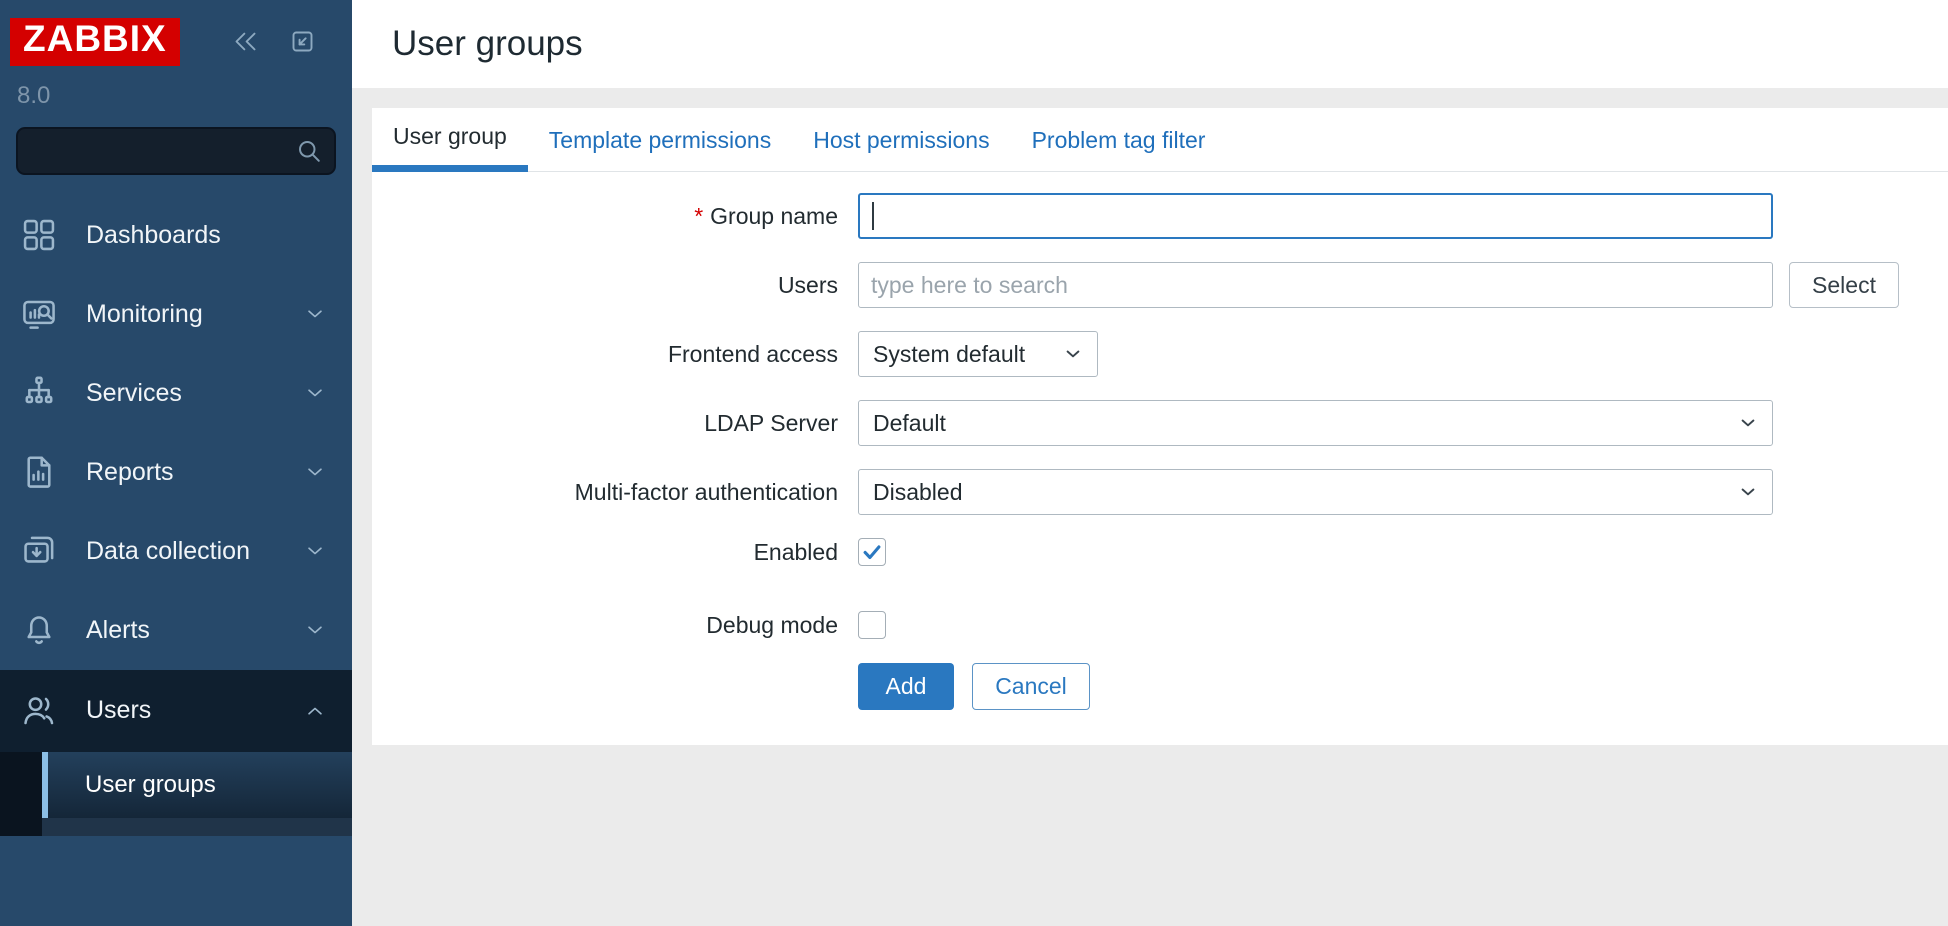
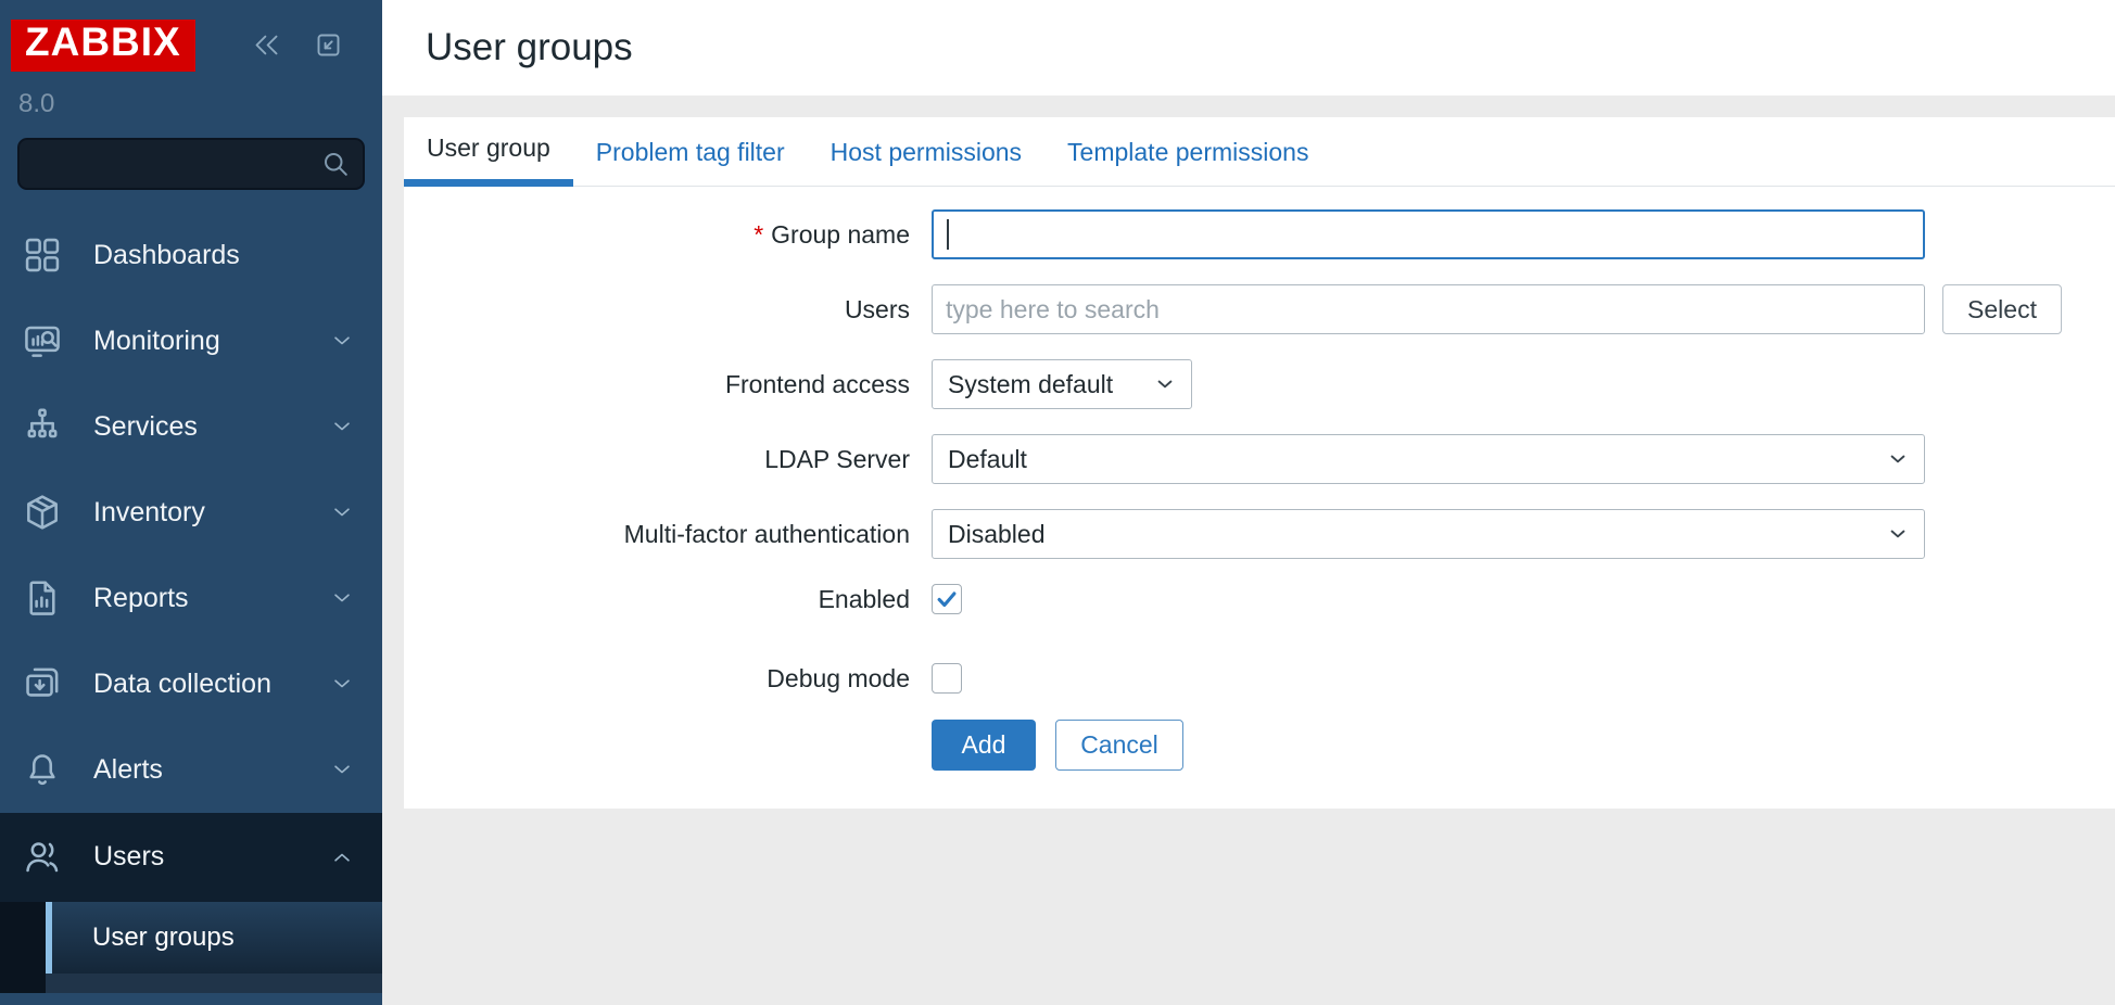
  ZABBIX
  8.0
  Dashboards
  Monitoring
  Services
+ Inventory
  Reports
  Data collection
  Alerts
  Users
  User groups
  User groups
  User group
- Template permissions
+ Problem tag filter
  Host permissions
- Problem tag filter
+ Template permissions
  * Group name
  Users
  type here to search
  Select
  Frontend access
  System default
  LDAP Server
  Default
  Multi-factor authentication
  Disabled
  Enabled
  Debug mode
  Add
  Cancel
